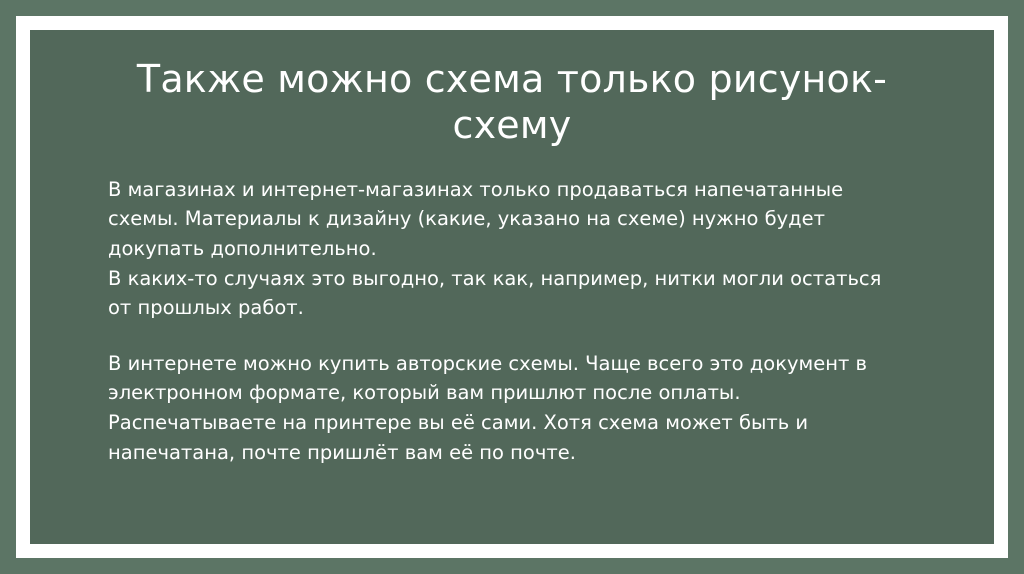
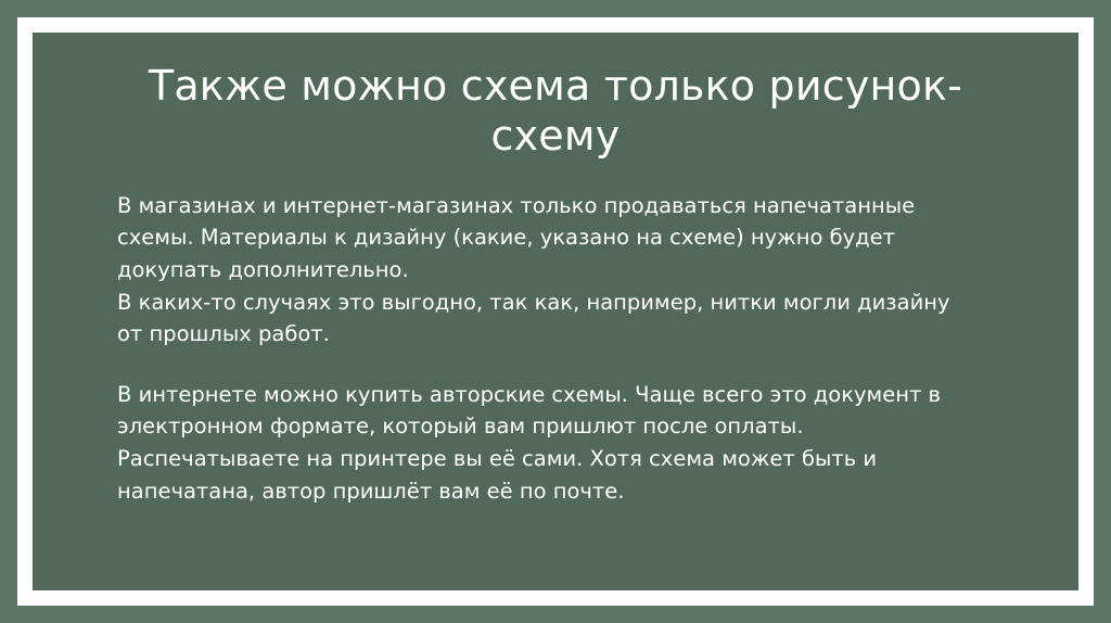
  Также можно схема только рисунок-схему
  В магазинах и интернет-магазинах только продаваться напечатанные схемы. Материалы к дизайну (какие, указано на схеме) нужно будет докупать дополнительно.
- В каких-то случаях это выгодно, так как, например, нитки могли остаться от прошлых работ.
+ В каких-то случаях это выгодно, так как, например, нитки могли дизайну от прошлых работ.
- В интернете можно купить авторские схемы. Чаще всего это документ в электронном формате, который вам пришлют после оплаты. Распечатываете на принтере вы её сами. Хотя схема может быть и напечатана, почте пришлёт вам её по почте.
+ В интернете можно купить авторские схемы. Чаще всего это документ в электронном формате, который вам пришлют после оплаты. Распечатываете на принтере вы её сами. Хотя схема может быть и напечатана, автор пришлёт вам её по почте.
